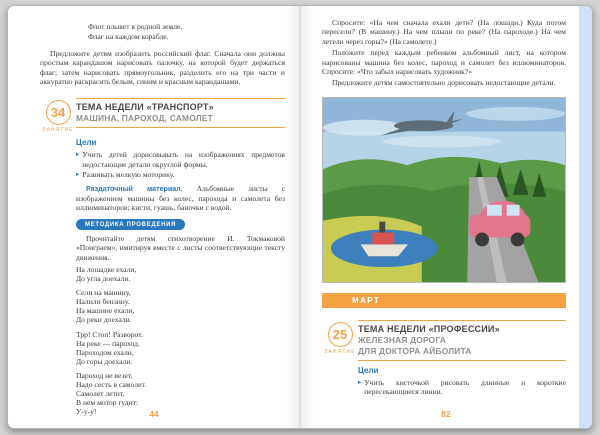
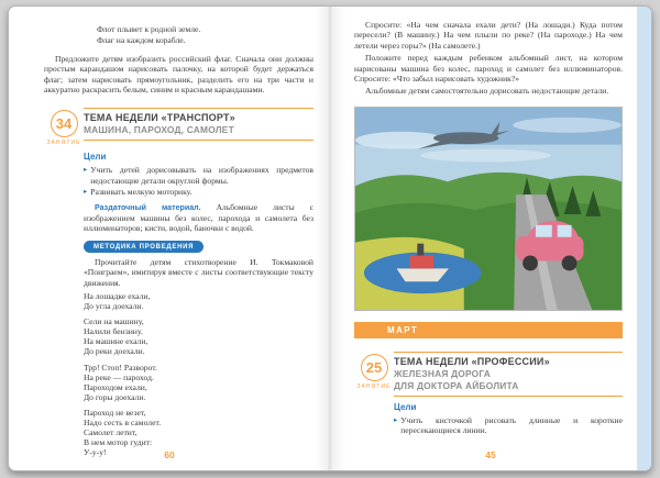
  Флот плывет к родной земле.
  Флаг на каждом корабле.
  Предложите детям изобразить российский флаг. Сначала они должны простым карандашом нарисовать палочку, на которой будет держаться флаг; затем нарисовать прямоугольник, разделить его на три части и аккуратно раскрасить белым, синим и красным карандашами.
  34
  ТЕМА НЕДЕЛИ «ТРАНСПОРТ»
  МАШИНА, ПАРОХОД, САМОЛЕТ
  Цели
  Учить детей дорисовывать на изображениях предметов недостающие детали округлой формы.
  Развивать мелкую моторику.
- Раздаточный материал. Альбомные листы с изображением машины без колес, парохода и самолета без иллюминаторов; кисти, гуашь, баночки с водой.
+ Раздаточный материал. Альбомные листы с изображением машины без колес, парохода и самолета без иллюминаторов; кисти, водой, баночки с водой.
  Прочитайте детям стихотворение И. Токмаковой «Поиграем», имитируя вместе с листы соответствующие тексту движения.
  На лошадке ехали,
  До угла доехали.
  Сели на машину,
  Налили бензину.
  На машине ехали,
  До реки доехали.
  Трр! Стоп! Разворот.
  На реке — пароход.
  Пароходом ехали,
  До горы доехали.
  Пароход не везет,
  Надо сесть в самолет.
  Самолет летит,
  В нем мотор гудит:
  У-у-у!
- 44
+ 60
  Спросите: «На чем сначала ехали дети? (На лошади.) Куда потом пересели? (В машину.) На чем плыли по реке? (На пароходе.) На чем летели через горы?» (На самолете.)
  Положите перед каждым ребенком альбомный лист, на котором нарисованы машина без колес, пароход и самолет без иллюминаторов. Спросите: «Что забыл нарисовать художник?»
- Предложите детям самостоятельно дорисовать недостающие детали.
+ Альбомные детям самостоятельно дорисовать недостающие детали.
  МАРТ
  25
  ТЕМА НЕДЕЛИ «ПРОФЕССИИ»
  ЖЕЛЕЗНАЯ ДОРОГА
  ДЛЯ ДОКТОРА АЙБОЛИТА
  Цели
  Учить кисточкой рисовать длинные и короткие пересекающиеся линии.
- 82
+ 45
